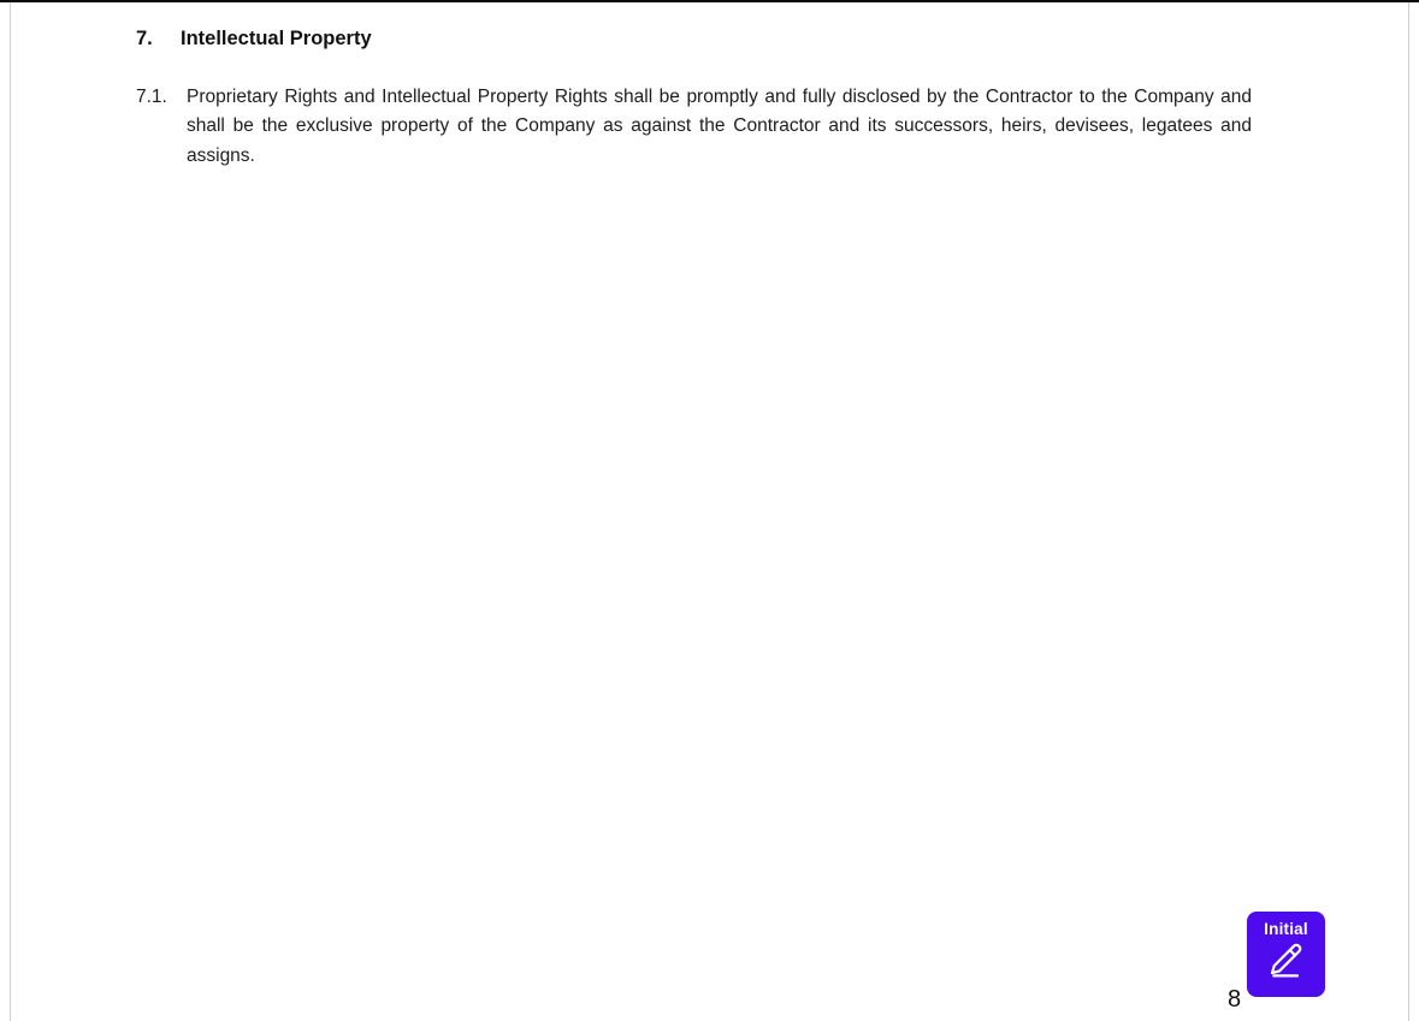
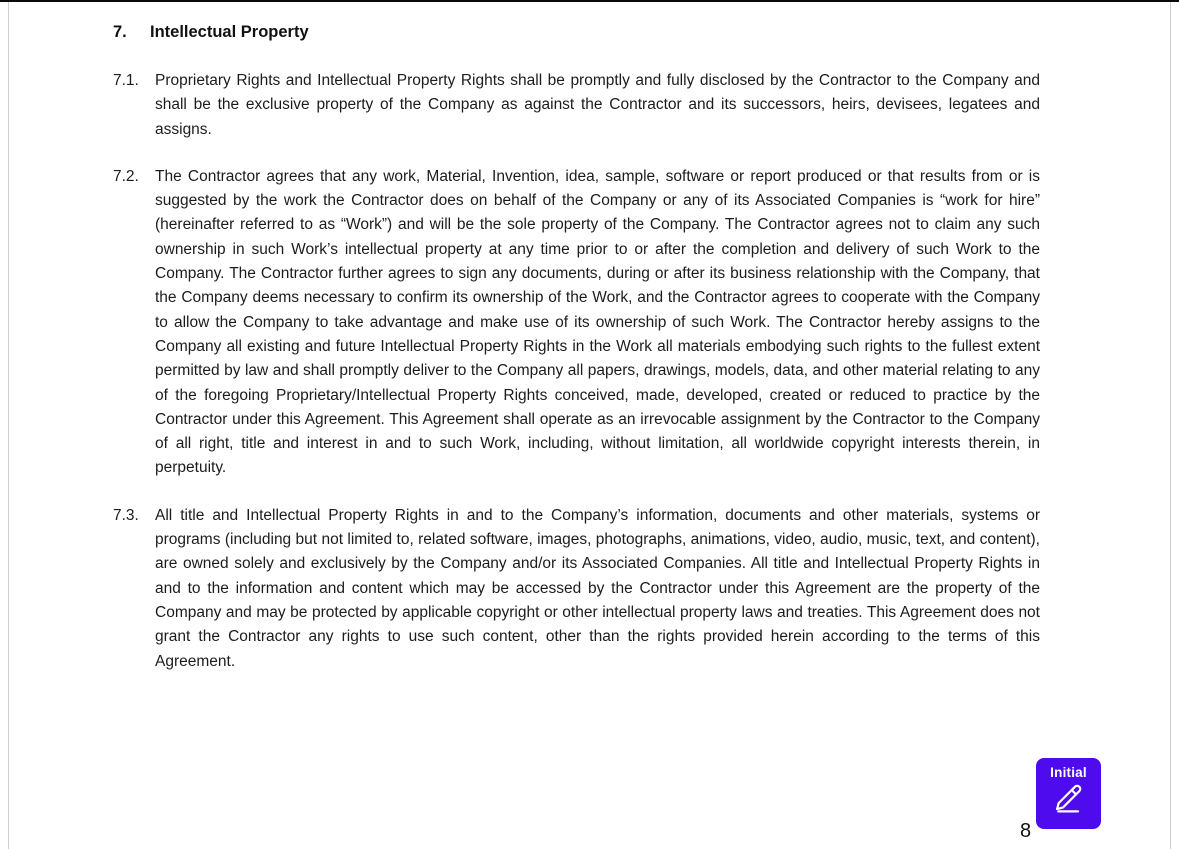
  7.
  Intellectual Property
  7.1.
  Proprietary Rights and Intellectual Property Rights shall be promptly and fully disclosed by the Contractor to the Company and shall be the exclusive property of the Company as against the Contractor and its successors, heirs, devisees, legatees and assigns.
+ 7.2.
+ The Contractor agrees that any work, Material, Invention, idea, sample, software or report produced or that results from or is suggested by the work the Contractor does on behalf of the Company or any of its Associated Companies is “work for hire” (hereinafter referred to as “Work”) and will be the sole property of the Company. The Contractor agrees not to claim any such ownership in such Work’s intellectual property at any time prior to or after the completion and delivery of such Work to the Company. The Contractor further agrees to sign any documents, during or after its business relationship with the Company, that the Company deems necessary to confirm its ownership of the Work, and the Contractor agrees to cooperate with the Company to allow the Company to take advantage and make use of its ownership of such Work. The Contractor hereby assigns to the Company all existing and future Intellectual Property Rights in the Work all materials embodying such rights to the fullest extent permitted by law and shall promptly deliver to the Company all papers, drawings, models, data, and other material relating to any of the foregoing Proprietary/Intellectual Property Rights conceived, made, developed, created or reduced to practice by the Contractor under this Agreement. This Agreement shall operate as an irrevocable assignment by the Contractor to the Company of all right, title and interest in and to such Work, including, without limitation, all worldwide copyright interests therein, in perpetuity.
+ 7.3.
+ All title and Intellectual Property Rights in and to the Company’s information, documents and other materials, systems or programs (including but not limited to, related software, images, photographs, animations, video, audio, music, text, and content), are owned solely and exclusively by the Company and/or its Associated Companies. All title and Intellectual Property Rights in and to the information and content which may be accessed by the Contractor under this Agreement are the property of the Company and may be protected by applicable copyright or other intellectual property laws and treaties. This Agreement does not grant the Contractor any rights to use such content, other than the rights provided herein according to the terms of this Agreement.
  Initial
  8
